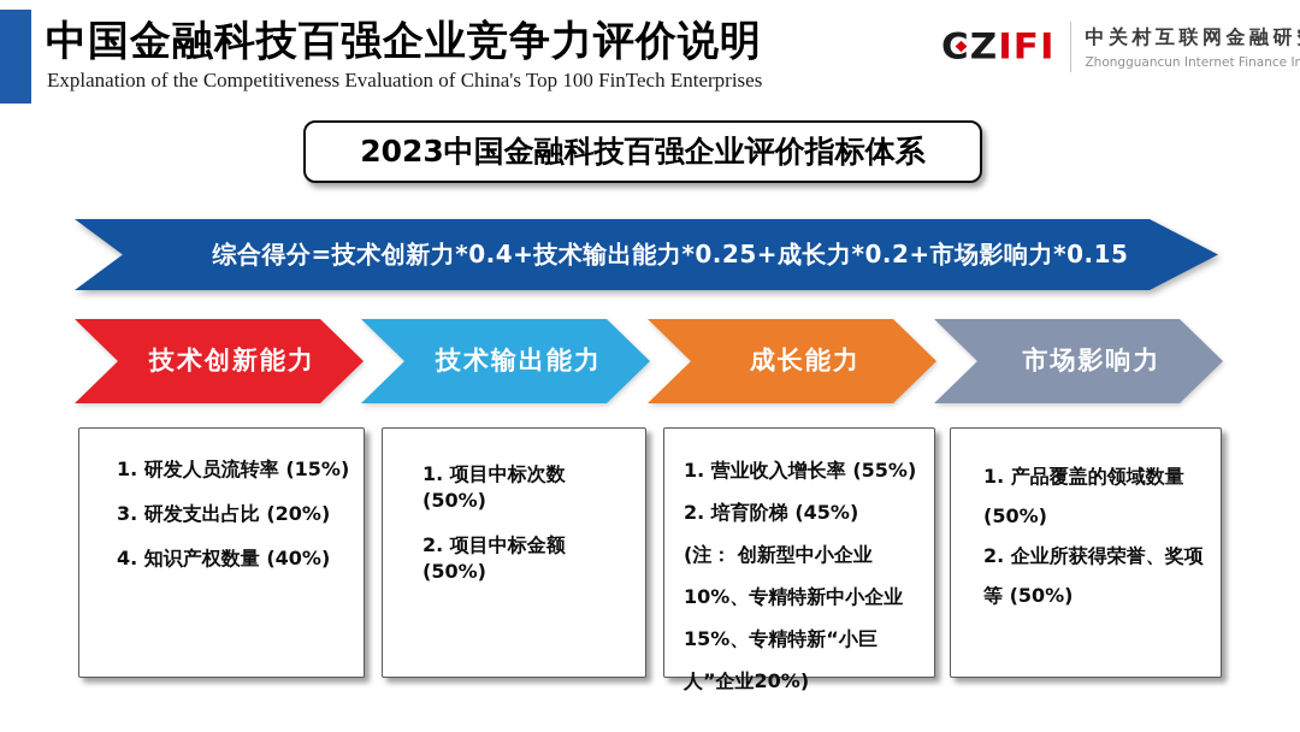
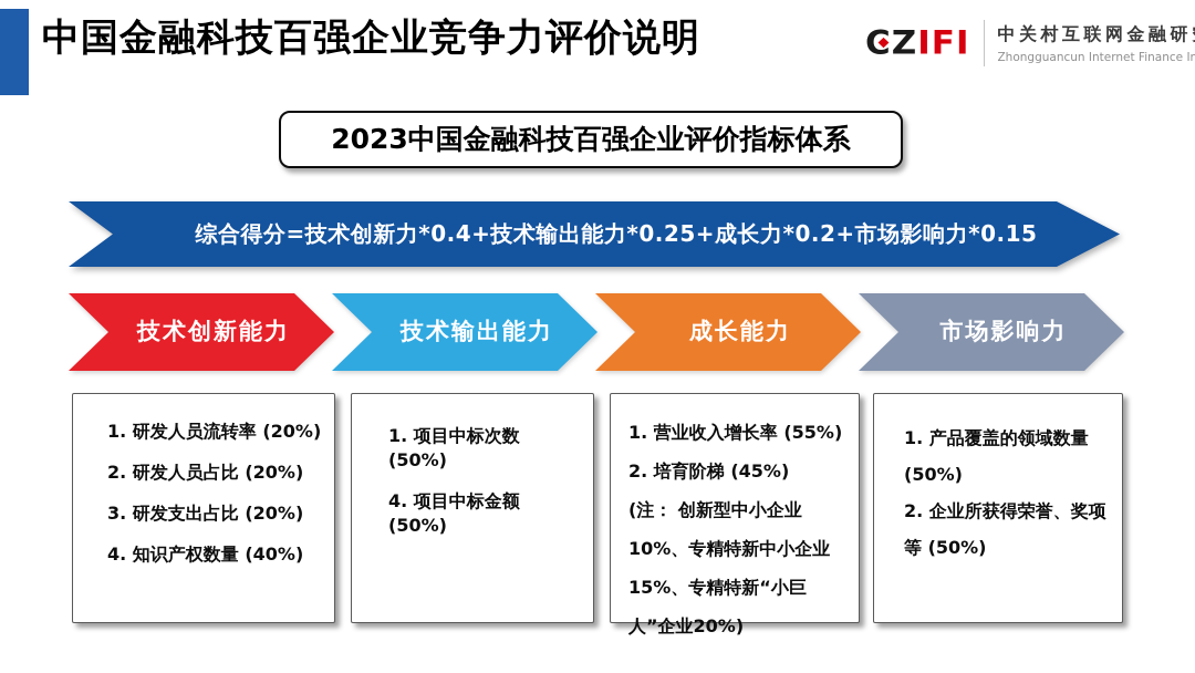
  中国金融科技百强企业竞争力评价说明
- Explanation of the Competitiveness Evaluation of China's Top 100 FinTech Enterprises
  ZIFI
  中关村互联网金融研
  Zhongguancun Internet Finance In
  2023中国金融科技百强企业评价指标体系
  综合得分=技术创新力*0.4+技术输出能力*0.25+成长力*0.2+市场影响力*0.15
  技术创新能力
  技术输出能力
  成长能力
  市场影响力
- 1. 研发人员流转率 (15%)
+ 1. 研发人员流转率 (20%)
+ 2. 研发人员占比 (20%)
  3. 研发支出占比 (20%)
  4. 知识产权数量 (40%)
  1. 项目中标次数 (50%)
- 2. 项目中标金额 (50%)
+ 4. 项目中标金额 (50%)
  1. 营业收入增长率 (55%)
  2. 培育阶梯 (45%)
  (注： 创新型中小企业10%、专精特新中小企业15%、专精特新“小巨人”企业20%)
  1. 产品覆盖的领域数量 (50%)
  2. 企业所获得荣誉、奖项等 (50%)
